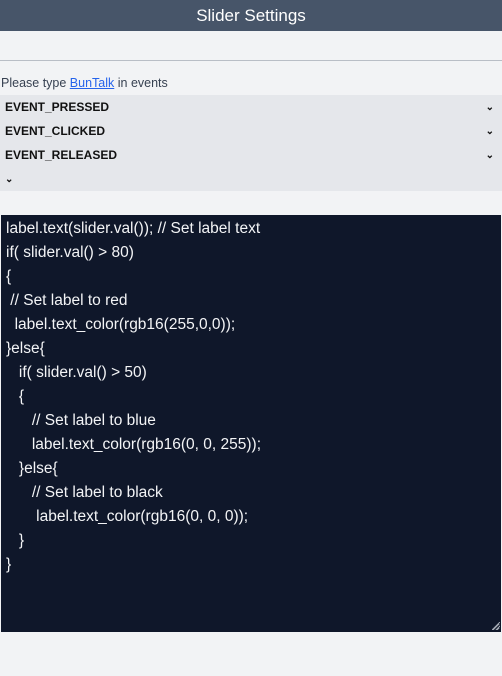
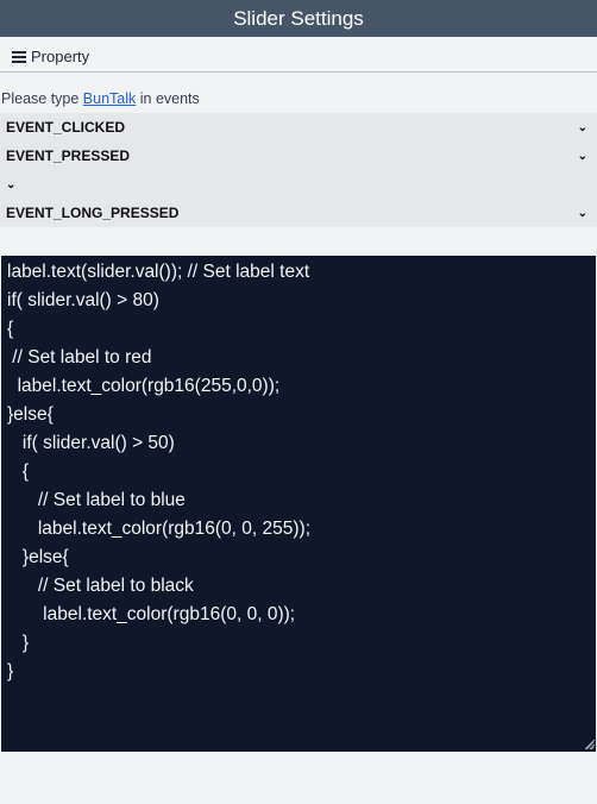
  Slider Settings
+ Property
  Please type BunTalk in events
- EVENT_PRESSED
+ EVENT_CLICKED
  ⌄
- EVENT_CLICKED
+ EVENT_PRESSED
  ⌄
- EVENT_RELEASED
  ⌄
+ EVENT_LONG_PRESSED
  ⌄
  label.text(slider.val()); // Set label text
  if( slider.val() > 80)
  {
  // Set label to red
  label.text_color(rgb16(255,0,0));
  }else{
  if( slider.val() > 50)
  {
  // Set label to blue
  label.text_color(rgb16(0, 0, 255));
  }else{
  // Set label to black
  label.text_color(rgb16(0, 0, 0));
  }
  }
